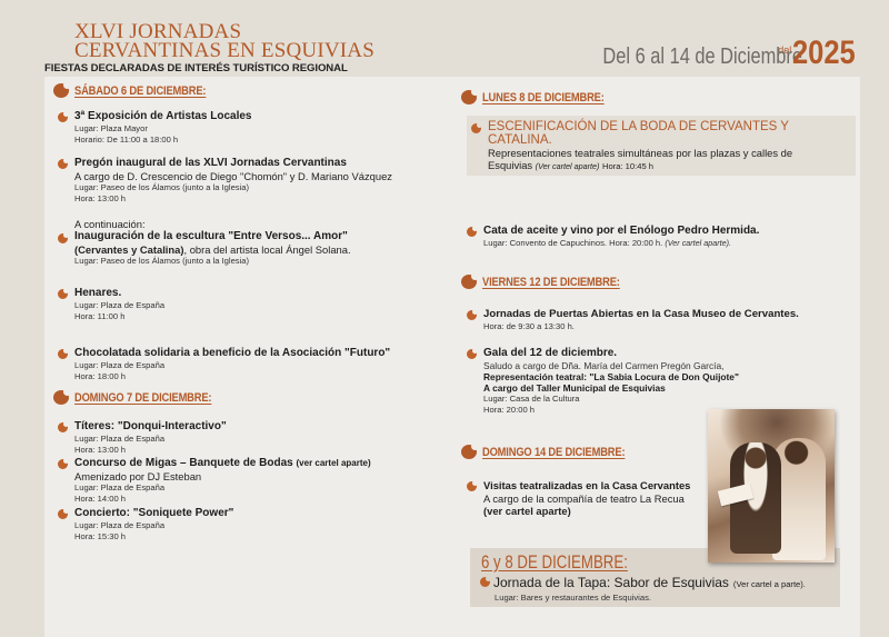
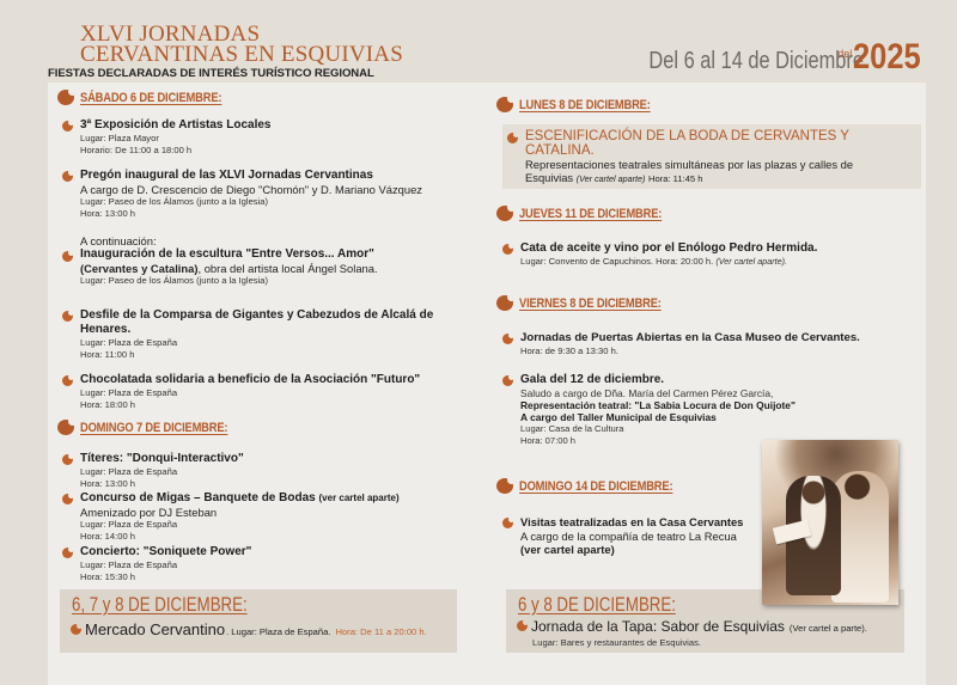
  XLVI JORNADAS
  CERVANTINAS EN ESQUIVIAS
  FIESTAS DECLARADAS DE INTERÉS TURÍSTICO REGIONAL
  Del 6 al 14 de Diciembre
  del
  2025
  SÁBADO 6 DE DICIEMBRE:
  3ª Exposición de Artistas Locales
  Lugar: Plaza Mayor
  Horario: De 11:00 a 18:00 h
  Pregón inaugural de las XLVI Jornadas Cervantinas
  A cargo de D. Crescencio de Diego "Chomón" y D. Mariano Vázquez
  Lugar: Paseo de los Álamos (junto a la Iglesia)
  Hora: 13:00 h
  A continuación:
  Inauguración de la escultura "Entre Versos... Amor"
  (Cervantes y Catalina), obra del artista local Ángel Solana.
  Lugar: Paseo de los Álamos (junto a la Iglesia)
+ Desfile de la Comparsa de Gigantes y Cabezudos de Alcalá de
  Henares.
  Lugar: Plaza de España
  Hora: 11:00 h
  Chocolatada solidaria a beneficio de la Asociación "Futuro"
  Lugar: Plaza de España
  Hora: 18:00 h
  DOMINGO 7 DE DICIEMBRE:
  Títeres: "Donqui-Interactivo"
  Lugar: Plaza de España
  Hora: 13:00 h
  Concurso de Migas – Banquete de Bodas (ver cartel aparte)
  Amenizado por DJ Esteban
  Lugar: Plaza de España
  Hora: 14:00 h
  Concierto: "Soniquete Power"
  Lugar: Plaza de España
  Hora: 15:30 h
+ 6, 7 y 8 DE DICIEMBRE:
+ Mercado Cervantino
+ . Lugar: Plaza de España.
+ Hora: De 11 a 20:00 h.
  LUNES 8 DE DICIEMBRE:
  ESCENIFICACIÓN DE LA BODA DE CERVANTES Y CATALINA.
  Representaciones teatrales simultáneas por las plazas y calles de
- Esquivias (Ver cartel aparte) Hora: 10:45 h
+ Esquivias (Ver cartel aparte) Hora: 11:45 h
+ JUEVES 11 DE DICIEMBRE:
  Cata de aceite y vino por el Enólogo Pedro Hermida.
  Lugar: Convento de Capuchinos. Hora: 20:00 h. (Ver cartel aparte).
- VIERNES 12 DE DICIEMBRE:
+ VIERNES 8 DE DICIEMBRE:
  Jornadas de Puertas Abiertas en la Casa Museo de Cervantes.
  Hora: de 9:30 a 13:30 h.
  Gala del 12 de diciembre.
- Saludo a cargo de Dña. María del Carmen Pregón García,
+ Saludo a cargo de Dña. María del Carmen Pérez García,
  Representación teatral: "La Sabia Locura de Don Quijote"
  A cargo del Taller Municipal de Esquivias
  Lugar: Casa de la Cultura
- Hora: 20:00 h
+ Hora: 07:00 h
  DOMINGO 14 DE DICIEMBRE:
  Visitas teatralizadas en la Casa Cervantes
  A cargo de la compañía de teatro La Recua
  (ver cartel aparte)
  6 y 8 DE DICIEMBRE:
  Jornada de la Tapa: Sabor de Esquivias
  (Ver cartel a parte).
  Lugar: Bares y restaurantes de Esquivias.
